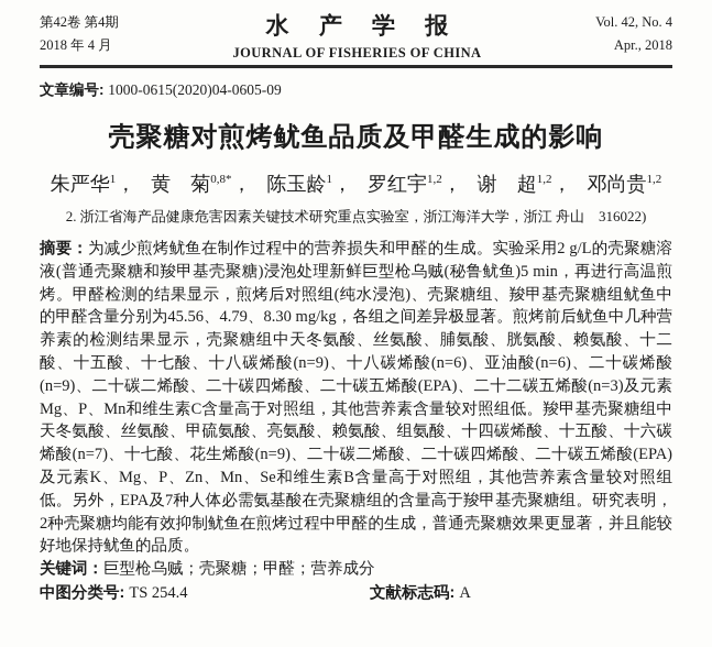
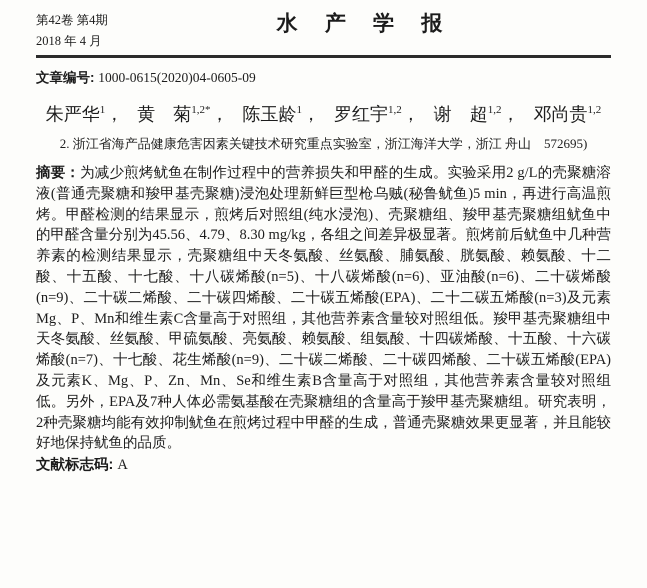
  第42卷 第4期
  2018 年 4 月
  水 产 学 报
- JOURNAL OF FISHERIES OF CHINA
- Vol. 42, No. 4
- Apr., 2018
  文章编号: 1000-0615(2020)04-0605-09
- 壳聚糖对煎烤鱿鱼品质及甲醛生成的影响
- 朱严华1， 黄 菊0,8*， 陈玉龄1， 罗红宇1,2， 谢 超1,2， 邓尚贵1,2
+ 朱严华1， 黄 菊1,2*， 陈玉龄1， 罗红宇1,2， 谢 超1,2， 邓尚贵1,2
- 2. 浙江省海产品健康危害因素关键技术研究重点实验室，浙江海洋大学，浙江 舟山 316022)
+ 2. 浙江省海产品健康危害因素关键技术研究重点实验室，浙江海洋大学，浙江 舟山 572695)
- 摘要：为减少煎烤鱿鱼在制作过程中的营养损失和甲醛的生成。实验采用2 g/L的壳聚糖溶液(普通壳聚糖和羧甲基壳聚糖)浸泡处理新鲜巨型枪乌贼(秘鲁鱿鱼)5 min，再进行高温煎烤。甲醛检测的结果显示，煎烤后对照组(纯水浸泡)、壳聚糖组、羧甲基壳聚糖组鱿鱼中的甲醛含量分别为45.56、4.79、8.30 mg/kg，各组之间差异极显著。煎烤前后鱿鱼中几种营养素的检测结果显示，壳聚糖组中天冬氨酸、丝氨酸、脯氨酸、胱氨酸、赖氨酸、十二酸、十五酸、十七酸、十八碳烯酸(n=9)、十八碳烯酸(n=6)、亚油酸(n=6)、二十碳烯酸(n=9)、二十碳二烯酸、二十碳四烯酸、二十碳五烯酸(EPA)、二十二碳五烯酸(n=3)及元素Mg、P、Mn和维生素C含量高于对照组，其他营养素含量较对照组低。羧甲基壳聚糖组中天冬氨酸、丝氨酸、甲硫氨酸、亮氨酸、赖氨酸、组氨酸、十四碳烯酸、十五酸、十六碳烯酸(n=7)、十七酸、花生烯酸(n=9)、二十碳二烯酸、二十碳四烯酸、二十碳五烯酸(EPA)及元素K、Mg、P、Zn、Mn、Se和维生素B含量高于对照组，其他营养素含量较对照组低。另外，EPA及7种人体必需氨基酸在壳聚糖组的含量高于羧甲基壳聚糖组。研究表明，2种壳聚糖均能有效抑制鱿鱼在煎烤过程中甲醛的生成，普通壳聚糖效果更显著，并且能较好地保持鱿鱼的品质。
+ 摘要：为减少煎烤鱿鱼在制作过程中的营养损失和甲醛的生成。实验采用2 g/L的壳聚糖溶液(普通壳聚糖和羧甲基壳聚糖)浸泡处理新鲜巨型枪乌贼(秘鲁鱿鱼)5 min，再进行高温煎烤。甲醛检测的结果显示，煎烤后对照组(纯水浸泡)、壳聚糖组、羧甲基壳聚糖组鱿鱼中的甲醛含量分别为45.56、4.79、8.30 mg/kg，各组之间差异极显著。煎烤前后鱿鱼中几种营养素的检测结果显示，壳聚糖组中天冬氨酸、丝氨酸、脯氨酸、胱氨酸、赖氨酸、十二酸、十五酸、十七酸、十八碳烯酸(n=5)、十八碳烯酸(n=6)、亚油酸(n=6)、二十碳烯酸(n=9)、二十碳二烯酸、二十碳四烯酸、二十碳五烯酸(EPA)、二十二碳五烯酸(n=3)及元素Mg、P、Mn和维生素C含量高于对照组，其他营养素含量较对照组低。羧甲基壳聚糖组中天冬氨酸、丝氨酸、甲硫氨酸、亮氨酸、赖氨酸、组氨酸、十四碳烯酸、十五酸、十六碳烯酸(n=7)、十七酸、花生烯酸(n=9)、二十碳二烯酸、二十碳四烯酸、二十碳五烯酸(EPA)及元素K、Mg、P、Zn、Mn、Se和维生素B含量高于对照组，其他营养素含量较对照组低。另外，EPA及7种人体必需氨基酸在壳聚糖组的含量高于羧甲基壳聚糖组。研究表明，2种壳聚糖均能有效抑制鱿鱼在煎烤过程中甲醛的生成，普通壳聚糖效果更显著，并且能较好地保持鱿鱼的品质。
- 关键词：巨型枪乌贼；壳聚糖；甲醛；营养成分
- 中图分类号: TS 254.4
  文献标志码: A
